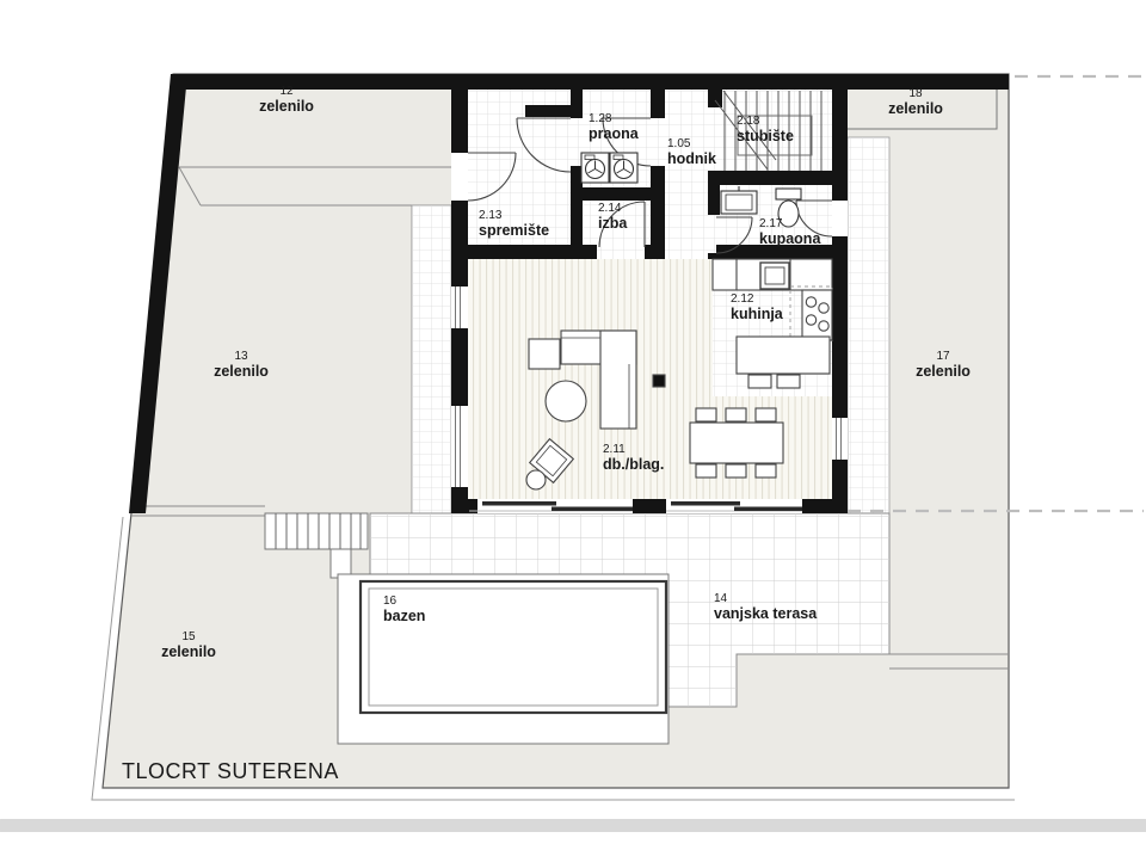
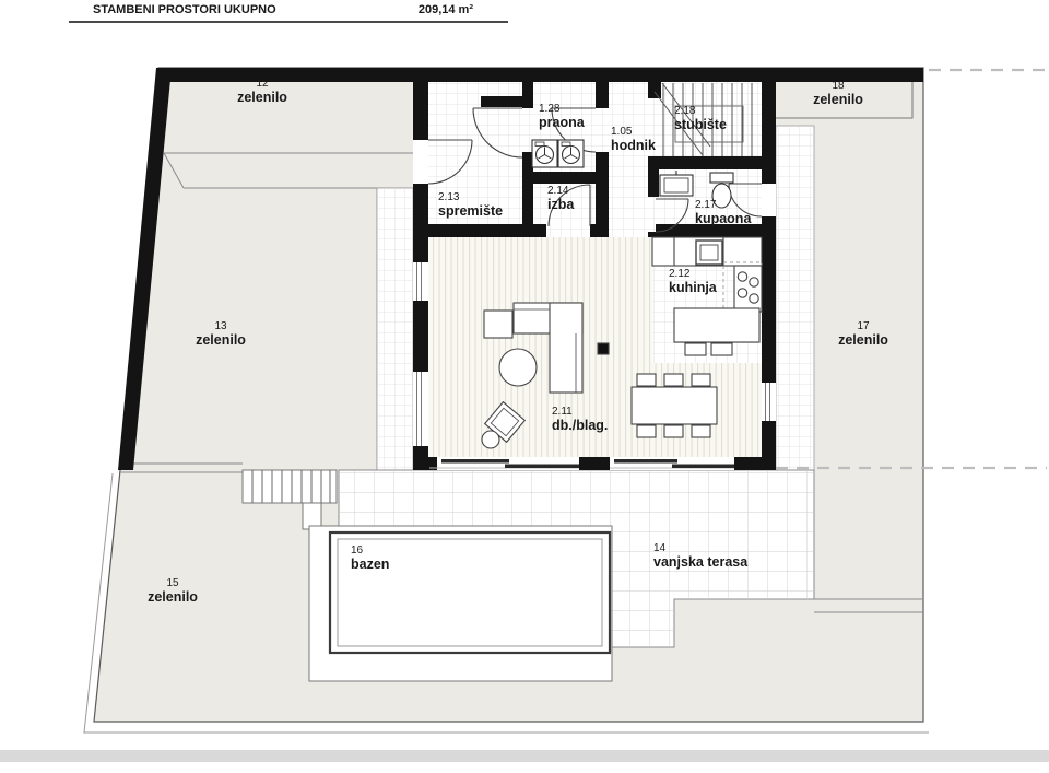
+ STAMBENI PROSTORI UKUPNO
+ 209,14 m²
  12
  zelenilo
  13
  zelenilo
  14
  vanjska terasa
  15
  zelenilo
  16
  bazen
  17
  zelenilo
  18
  zelenilo
  2.11
  db./blag.
  2.12
  kuhinja
  2.13
  spremište
  2.14
  izba
  1.28
  praona
  1.05
  hodnik
  2.17
  kupaona
  2.18
  stubište
- TLOCRT SUTERENA
